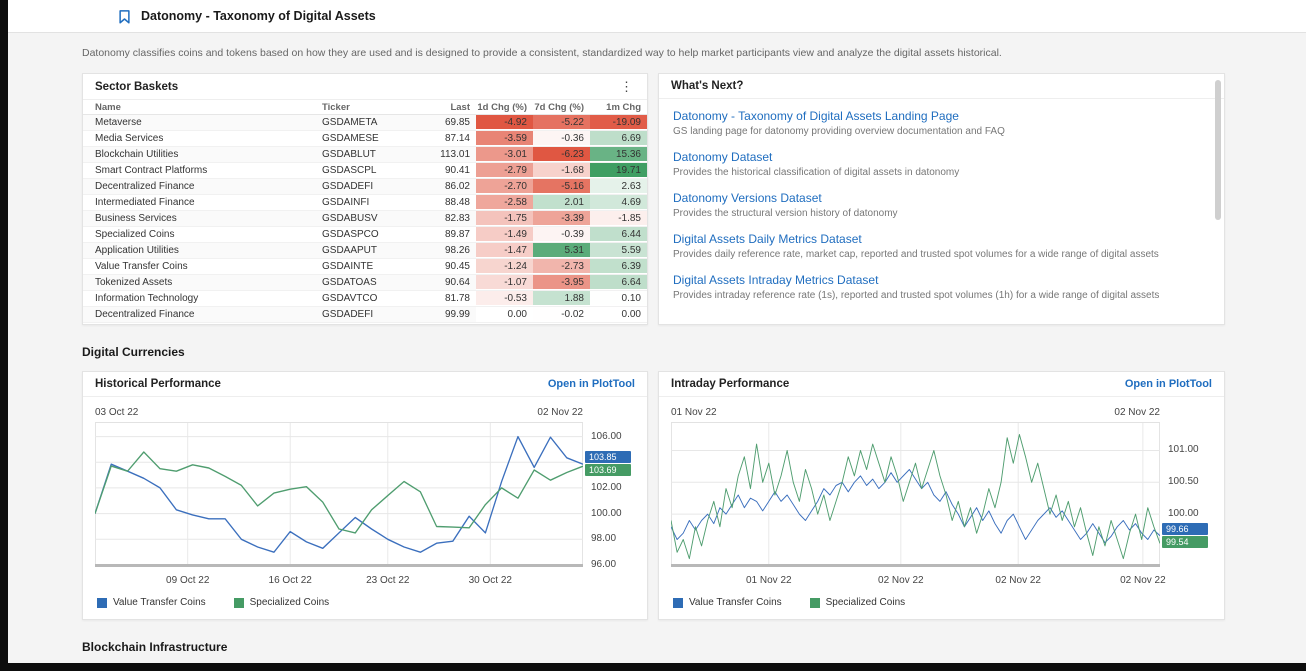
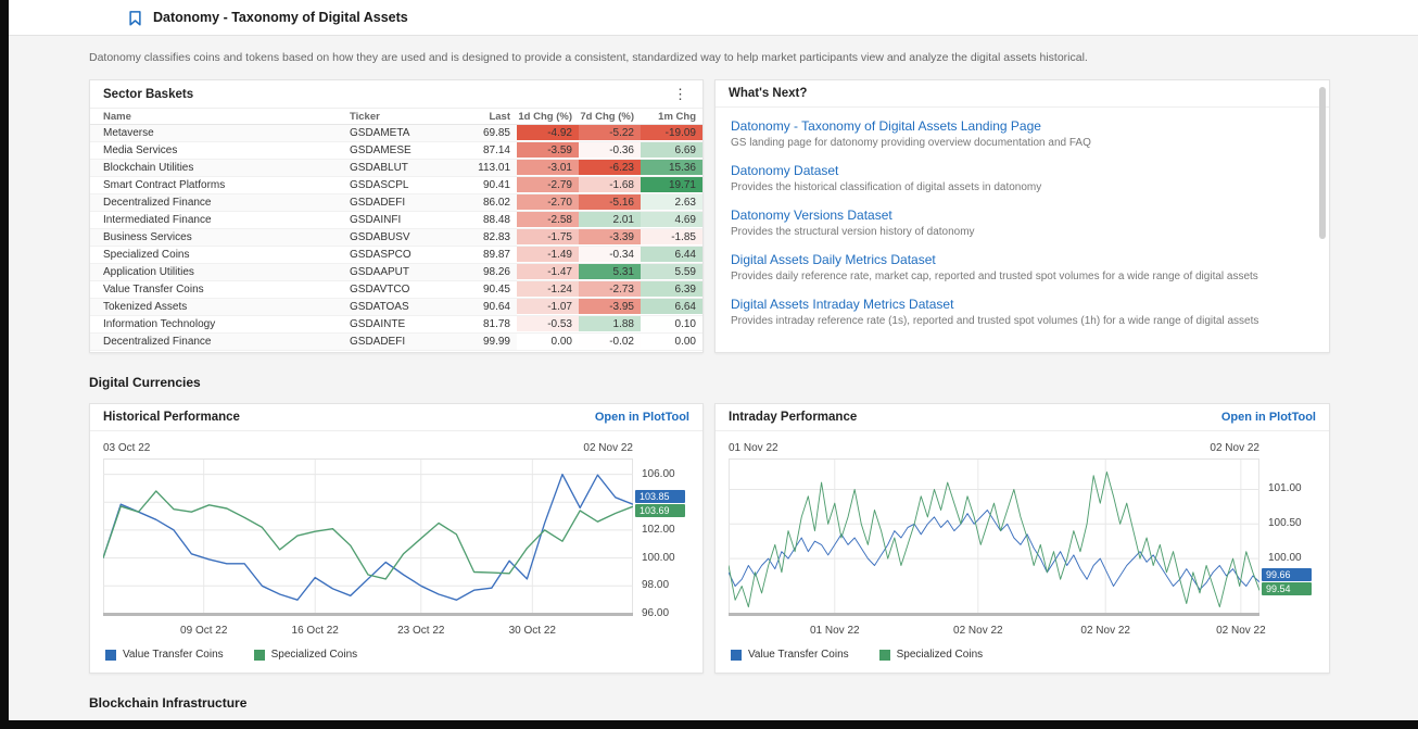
  Datonomy - Taxonomy of Digital Assets
  Datonomy classifies coins and tokens based on how they are used and is designed to provide a consistent, standardized way to help market participants view and analyze the digital assets historical.
  Sector Baskets
  ⋮
  Name
  Ticker
  Last
  1d Chg (%)
  7d Chg (%)
  Metaverse
  GSDAMETA
  69.85
  -4.92
  -5.22
  -19.09
  Media Services
  GSDAMESE
  87.14
  -3.59
  -0.36
  6.69
  Blockchain Utilities
  GSDABLUT
  113.01
  -3.01
  -6.23
  15.36
  Smart Contract Platforms
  GSDASCPL
  90.41
  -2.79
  -1.68
  19.71
  Decentralized Finance
  GSDADEFI
  86.02
  -2.70
  -5.16
  2.63
  Intermediated Finance
  GSDAINFI
  88.48
  -2.58
  2.01
  4.69
  Business Services
  GSDABUSV
  82.83
  -1.75
  -3.39
  -1.85
  Specialized Coins
  GSDASPCO
  89.87
  -1.49
- -0.39
+ -0.34
  6.44
  Application Utilities
  GSDAAPUT
  98.26
  -1.47
  5.31
  5.59
  Value Transfer Coins
- GSDAINTE
+ GSDAVTCO
  90.45
  -1.24
  -2.73
  6.39
  Tokenized Assets
  GSDATOAS
  90.64
  -1.07
  -3.95
  6.64
  Information Technology
- GSDAVTCO
+ GSDAINTE
  81.78
  -0.53
  1.88
  0.10
  Decentralized Finance
  GSDADEFI
  99.99
  0.00
  -0.02
  0.00
  What's Next?
  Datonomy - Taxonomy of Digital Assets Landing Page
  GS landing page for datonomy providing overview documentation and FAQ
  Datonomy Dataset
  Provides the historical classification of digital assets in datonomy
  Datonomy Versions Dataset
  Provides the structural version history of datonomy
  Digital Assets Daily Metrics Dataset
  Provides daily reference rate, market cap, reported and trusted spot volumes for a wide range of digital assets
  Digital Assets Intraday Metrics Dataset
  Provides intraday reference rate (1s), reported and trusted spot volumes (1h) for a wide range of digital assets
  Digital Currencies
  Historical Performance
  Open in PlotTool
  03 Oct 22
  02 Nov 22
  09 Oct 22
  16 Oct 22
  23 Oct 22
  30 Oct 22
  106.00
  102.00
  100.00
  98.00
  96.00
  103.85
  103.69
  Value Transfer Coins
  Specialized Coins
  Intraday Performance
  Open in PlotTool
  01 Nov 22
  02 Nov 22
  01 Nov 22
  02 Nov 22
  02 Nov 22
  02 Nov 22
  101.00
  100.50
  100.00
  99.66
  99.54
  Value Transfer Coins
  Specialized Coins
  Blockchain Infrastructure
